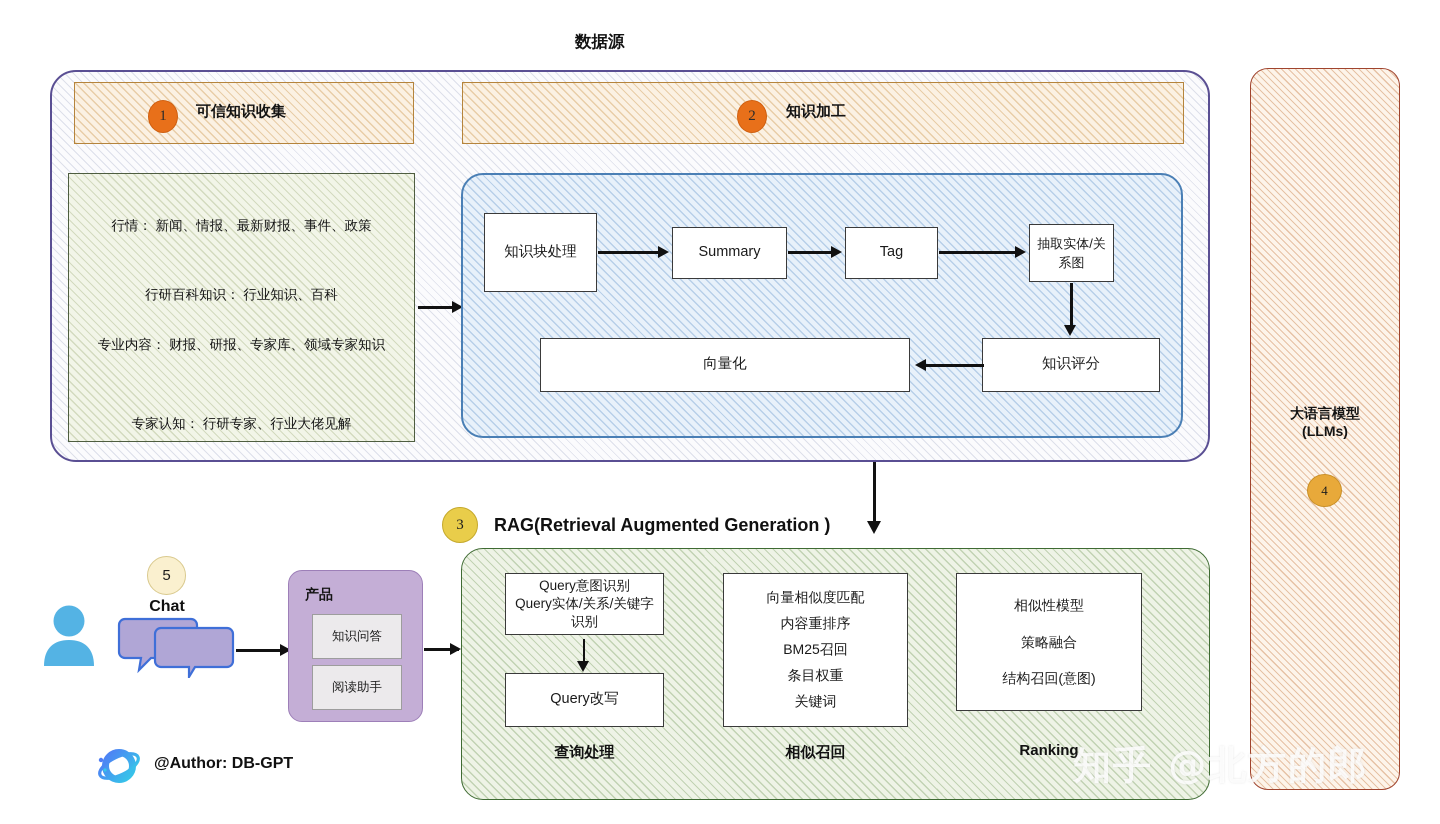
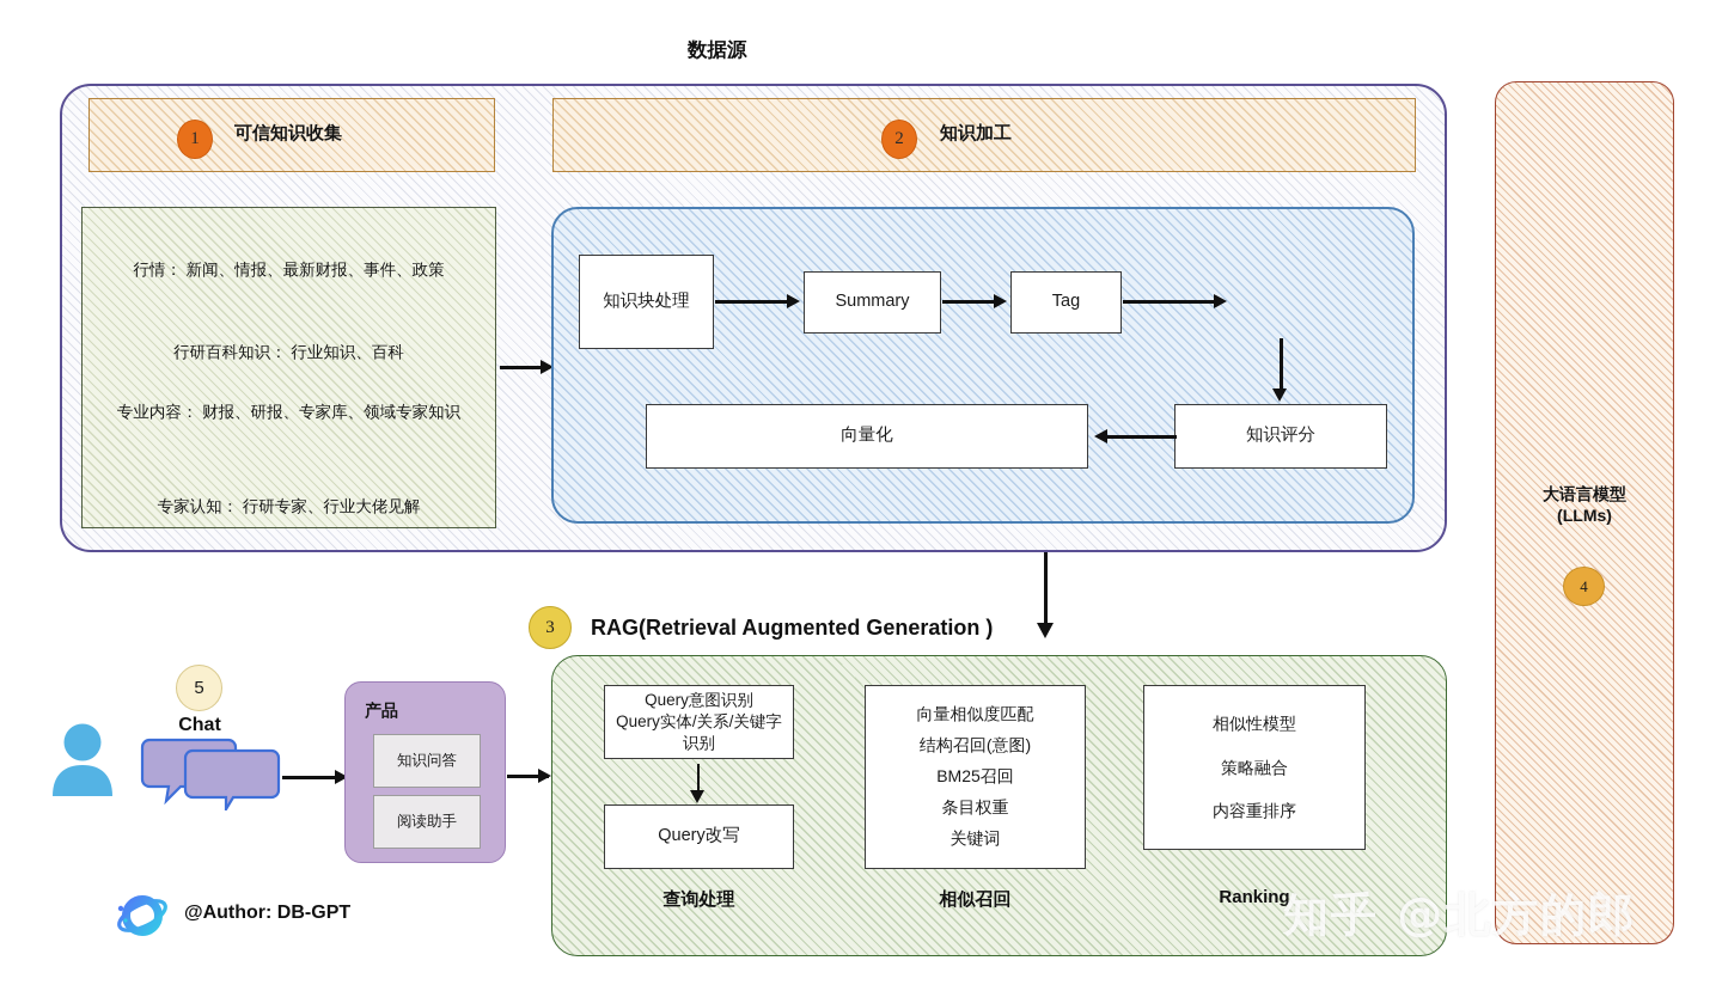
  数据源
  1
  可信知识收集
  2
  知识加工
  行情： 新闻、情报、最新财报、事件、政策
  行研百科知识： 行业知识、百科
  专业内容： 财报、研报、专家库、领域专家知识
  专家认知： 行研专家、行业大佬见解
  知识块处理
  Summary
  Tag
- 抽取实体/关系图
  知识评分
  向量化
  大语言模型
  (LLMs)
  4
  3
  RAG(Retrieval Augmented Generation )
  Query意图识别
  Query实体/关系/关键字
  识别
  Query改写
  查询处理
  向量相似度匹配
- 内容重排序
+ 结构召回(意图)
  BM25召回
  条目权重
  关键词
  相似召回
  相似性模型
  策略融合
- 结构召回(意图)
+ 内容重排序
  Ranking
  5
  Chat
  产品
  知识问答
  阅读助手
  @Author: DB-GPT
  知乎 @北方的郎
